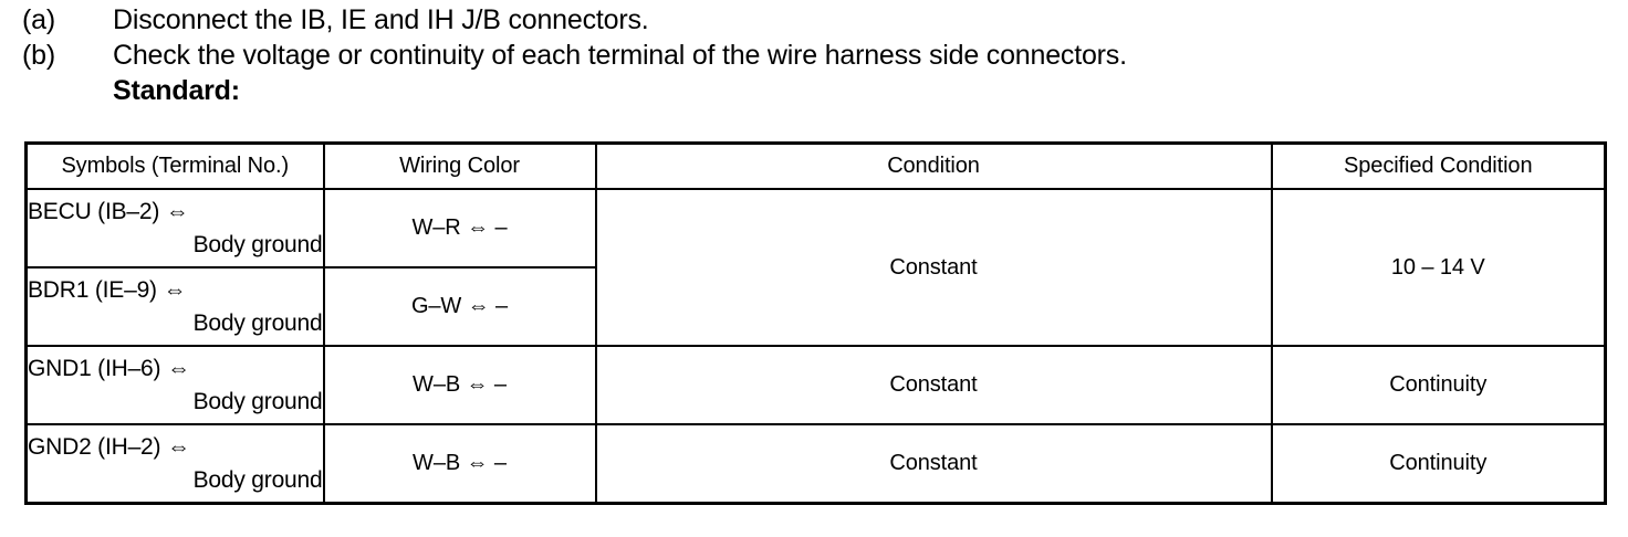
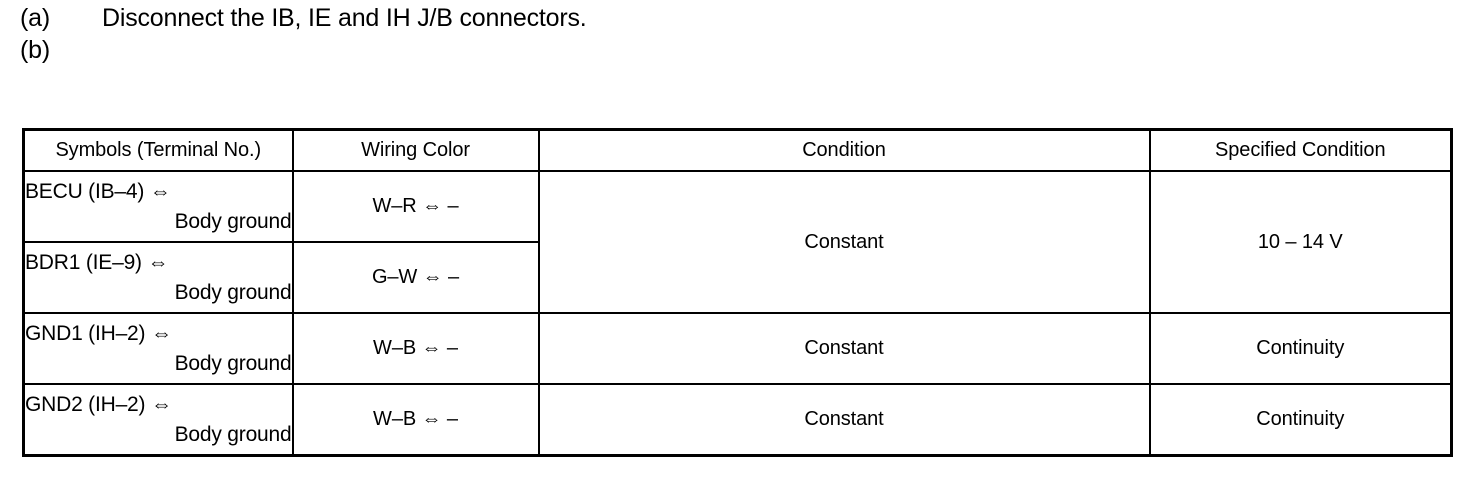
  (a)
  Disconnect the IB, IE and IH J/B connectors.
  (b)
- Check the voltage or continuity of each terminal of the wire harness side connectors.
- Standard:
  Symbols (Terminal No.)	Wiring Color	Condition	Specified Condition
- BECU (IB–2) ⇔ Body ground	W–R ⇔ –	Constant	10 – 14 V
+ BECU (IB–4) ⇔ Body ground	W–R ⇔ –	Constant	10 – 14 V
  BDR1 (IE–9) ⇔ Body ground	G–W ⇔ –
- GND1 (IH–6) ⇔ Body ground	W–B ⇔ –	Constant	Continuity
+ GND1 (IH–2) ⇔ Body ground	W–B ⇔ –	Constant	Continuity
  GND2 (IH–2) ⇔ Body ground	W–B ⇔ –	Constant	Continuity
